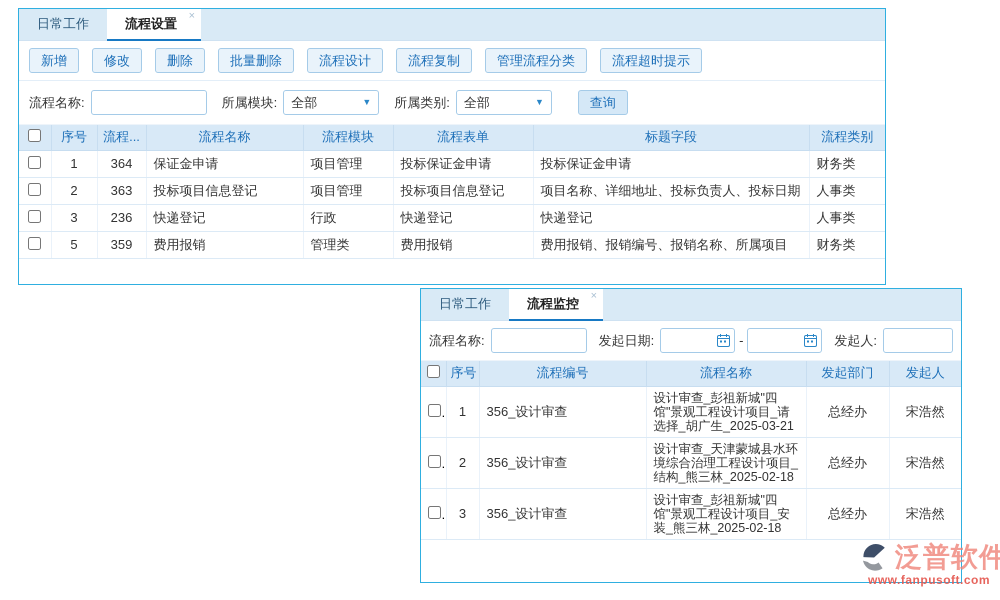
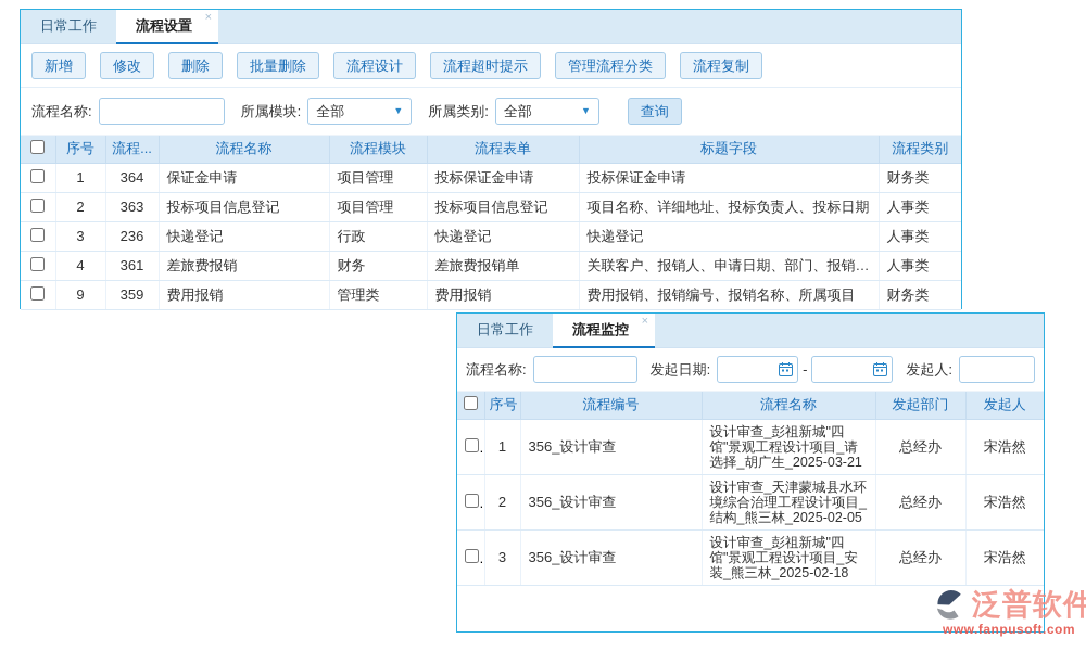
  日常工作
  流程设置
  ×
  新增
  修改
  删除
  批量删除
  流程设计
- 流程复制
+ 流程超时提示
  管理流程分类
- 流程超时提示
+ 流程复制
  流程名称:
  所属模块:
  全部
  ▼
  所属类别:
  全部
  ▼
  查询
  	序号	流程...	流程名称	流程模块	流程表单	标题字段	流程类别
  	1	364	保证金申请	项目管理	投标保证金申请	投标保证金申请	财务类
  	2	363	投标项目信息登记	项目管理	投标项目信息登记	项目名称、详细地址、投标负责人、投标日期	人事类
  	3	236	快递登记	行政	快递登记	快递登记	人事类
+ 	4	361	差旅费报销	财务	差旅费报销单	关联客户、报销人、申请日期、部门、报销合计	人事类
- 	5	359	费用报销	管理类	费用报销	费用报销、报销编号、报销名称、所属项目	财务类
+ 	9	359	费用报销	管理类	费用报销	费用报销、报销编号、报销名称、所属项目	财务类
  日常工作
  流程监控
  ×
  流程名称:
  发起日期:
  -
  发起人:
  	序号	流程编号	流程名称	发起部门	发起人
  	1	356_设计审查	设计审查_彭祖新城"四馆"景观工程设计项目_请选择_胡广生_2025-03-21	总经办	宋浩然
- 	2	356_设计审查	设计审查_天津蒙城县水环境综合治理工程设计项目_结构_熊三林_2025-02-18	总经办	宋浩然
+ 	2	356_设计审查	设计审查_天津蒙城县水环境综合治理工程设计项目_结构_熊三林_2025-02-05	总经办	宋浩然
  	3	356_设计审查	设计审查_彭祖新城"四馆"景观工程设计项目_安装_熊三林_2025-02-18	总经办	宋浩然
  泛普软件
  www.fanpusoft.com
